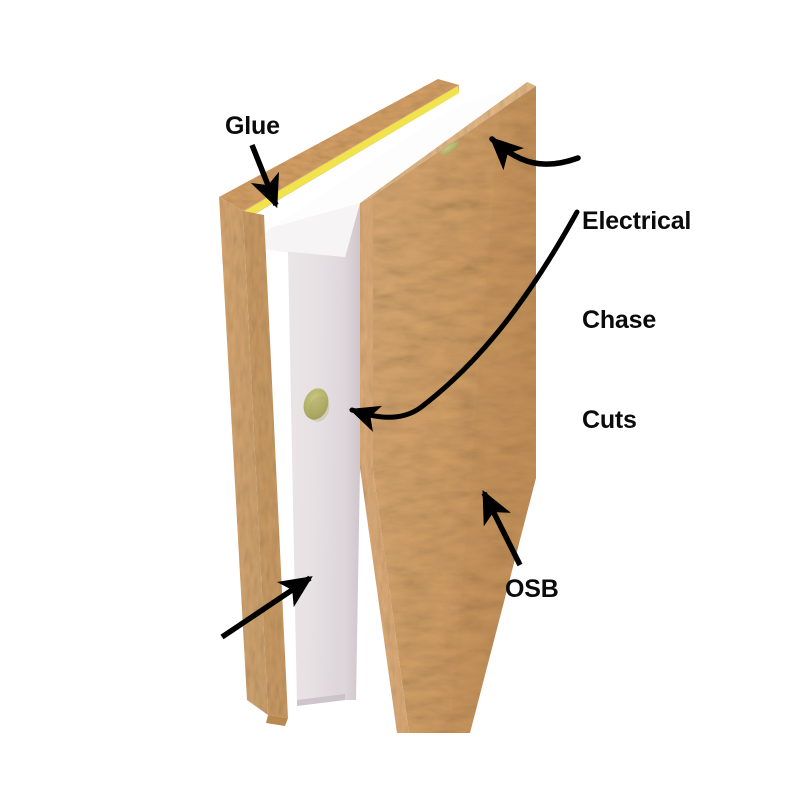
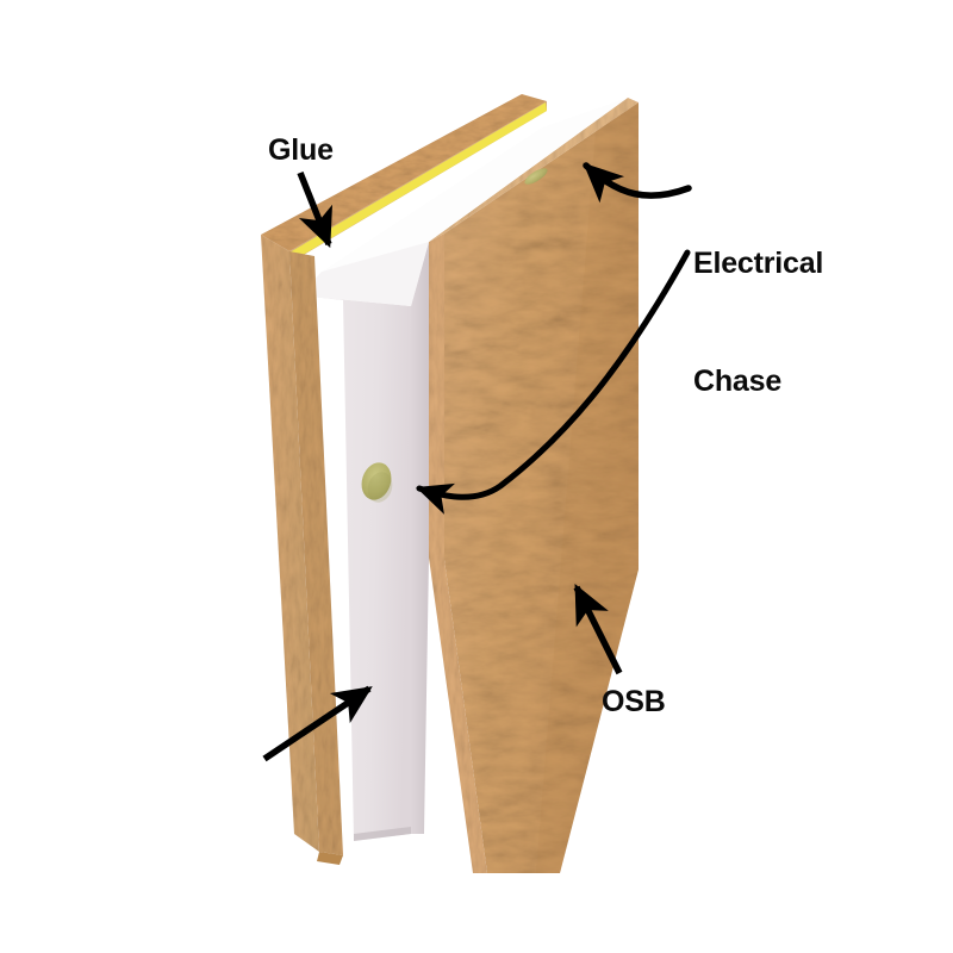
  Glue
  Electrical
  Chase
- Cuts
  OSB
